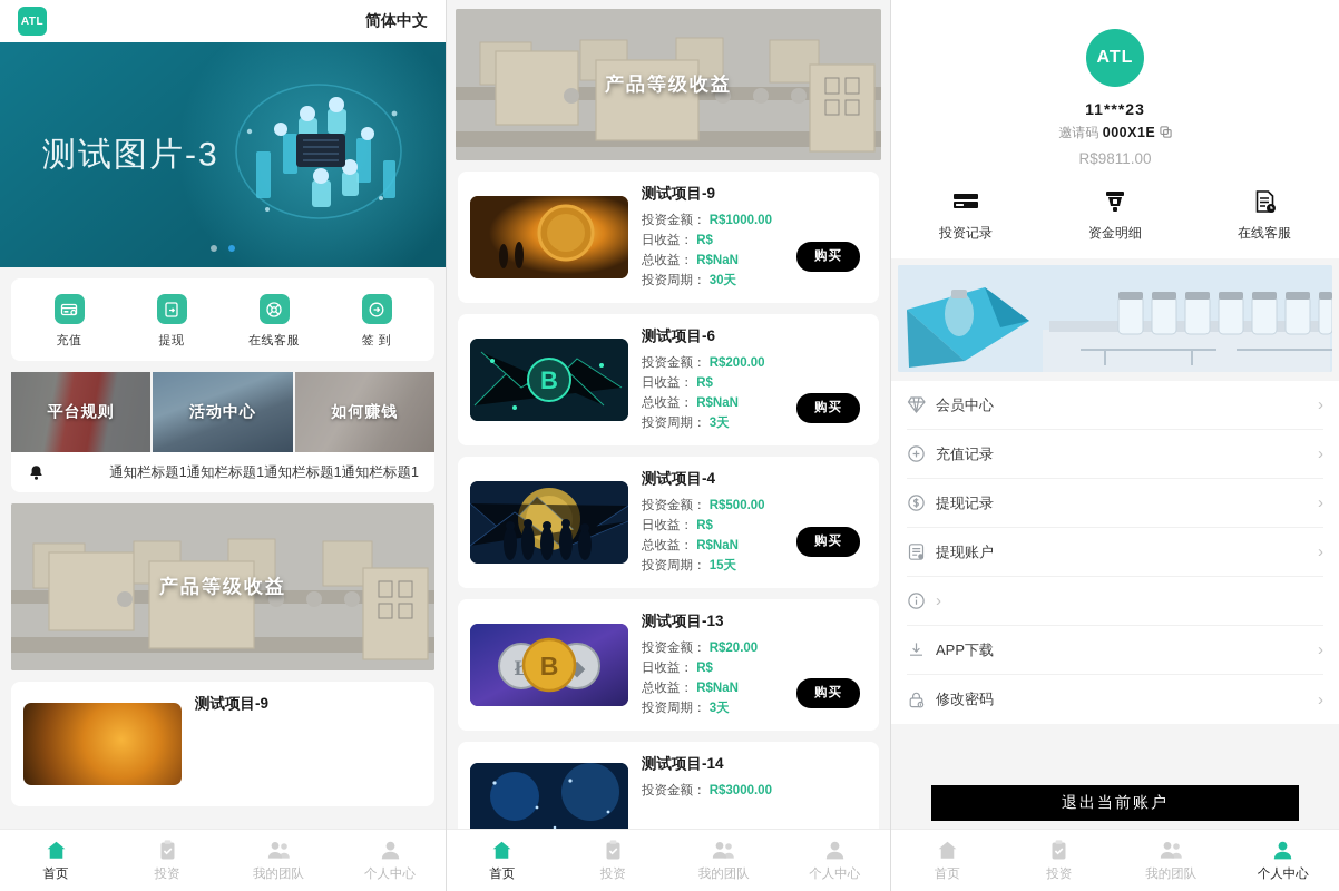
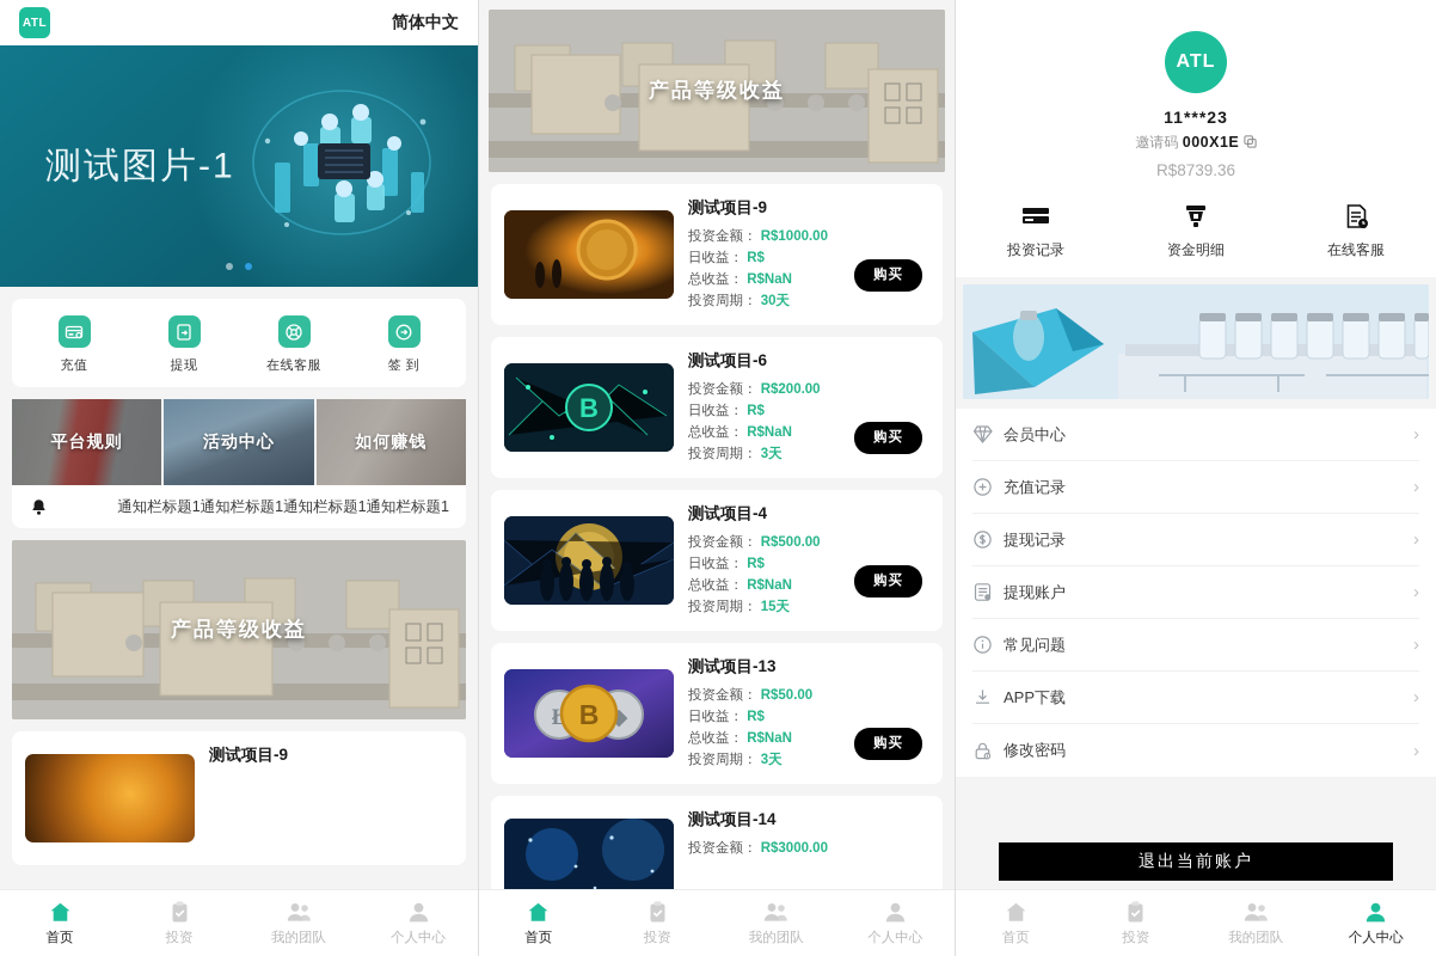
  ATL
  简体中文
- 测试图片-3
+ 测试图片-1
  充值
  提现
  在线客服
  签 到
  平台规则
  活动中心
  如何赚钱
  通知栏标题1通知栏标题1通知栏标题1通知栏标题1
  产品等级收益
  测试项目-9
  首页
  投资
  我的团队
  个人中心
  产品等级收益
  测试项目-9
  投资金额： R$1000.00
  日收益： R$
  总收益： R$NaN
  投资周期： 30天
  购买
  B
  测试项目-6
  投资金额： R$200.00
  日收益： R$
  总收益： R$NaN
  投资周期： 3天
  购买
  测试项目-4
  投资金额： R$500.00
  日收益： R$
  总收益： R$NaN
  投资周期： 15天
  购买
  Ł
  ◆
  B
  测试项目-13
- 投资金额： R$20.00
+ 投资金额： R$50.00
  日收益： R$
  总收益： R$NaN
  投资周期： 3天
  购买
  测试项目-14
  投资金额： R$3000.00
  首页
  投资
  我的团队
  个人中心
  ATL
  11***23
  邀请码 000X1E
- R$9811.00
+ R$8739.36
  投资记录
  资金明细
  在线客服
  会员中心
  ›
  充值记录
  ›
  提现记录
  ›
  提现账户
  ›
+ 常见问题
  ›
  APP下载
  ›
  修改密码
  ›
  退出当前账户
  首页
  投资
  我的团队
  个人中心
